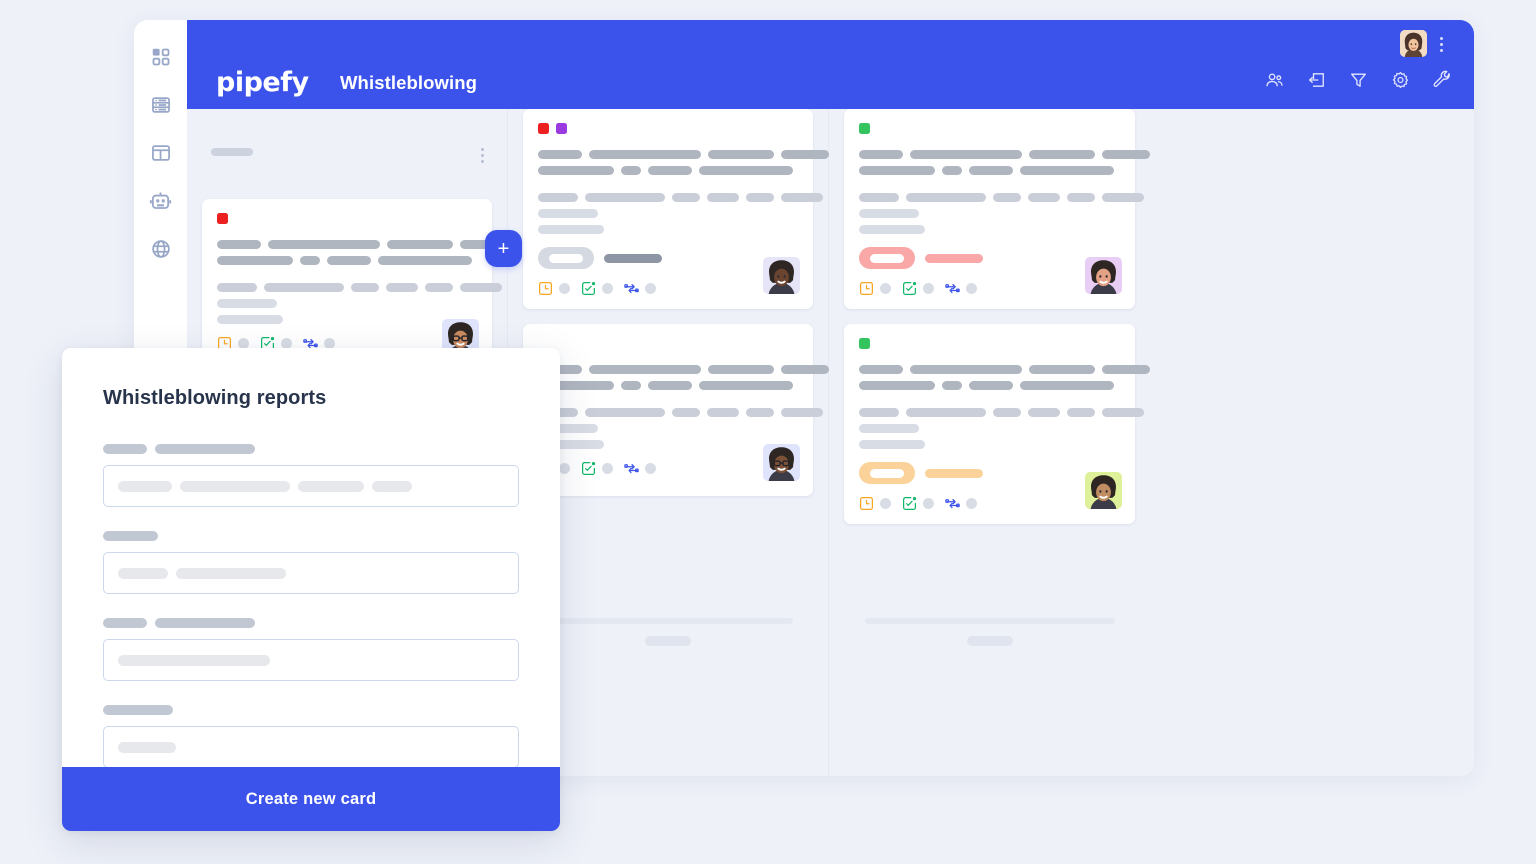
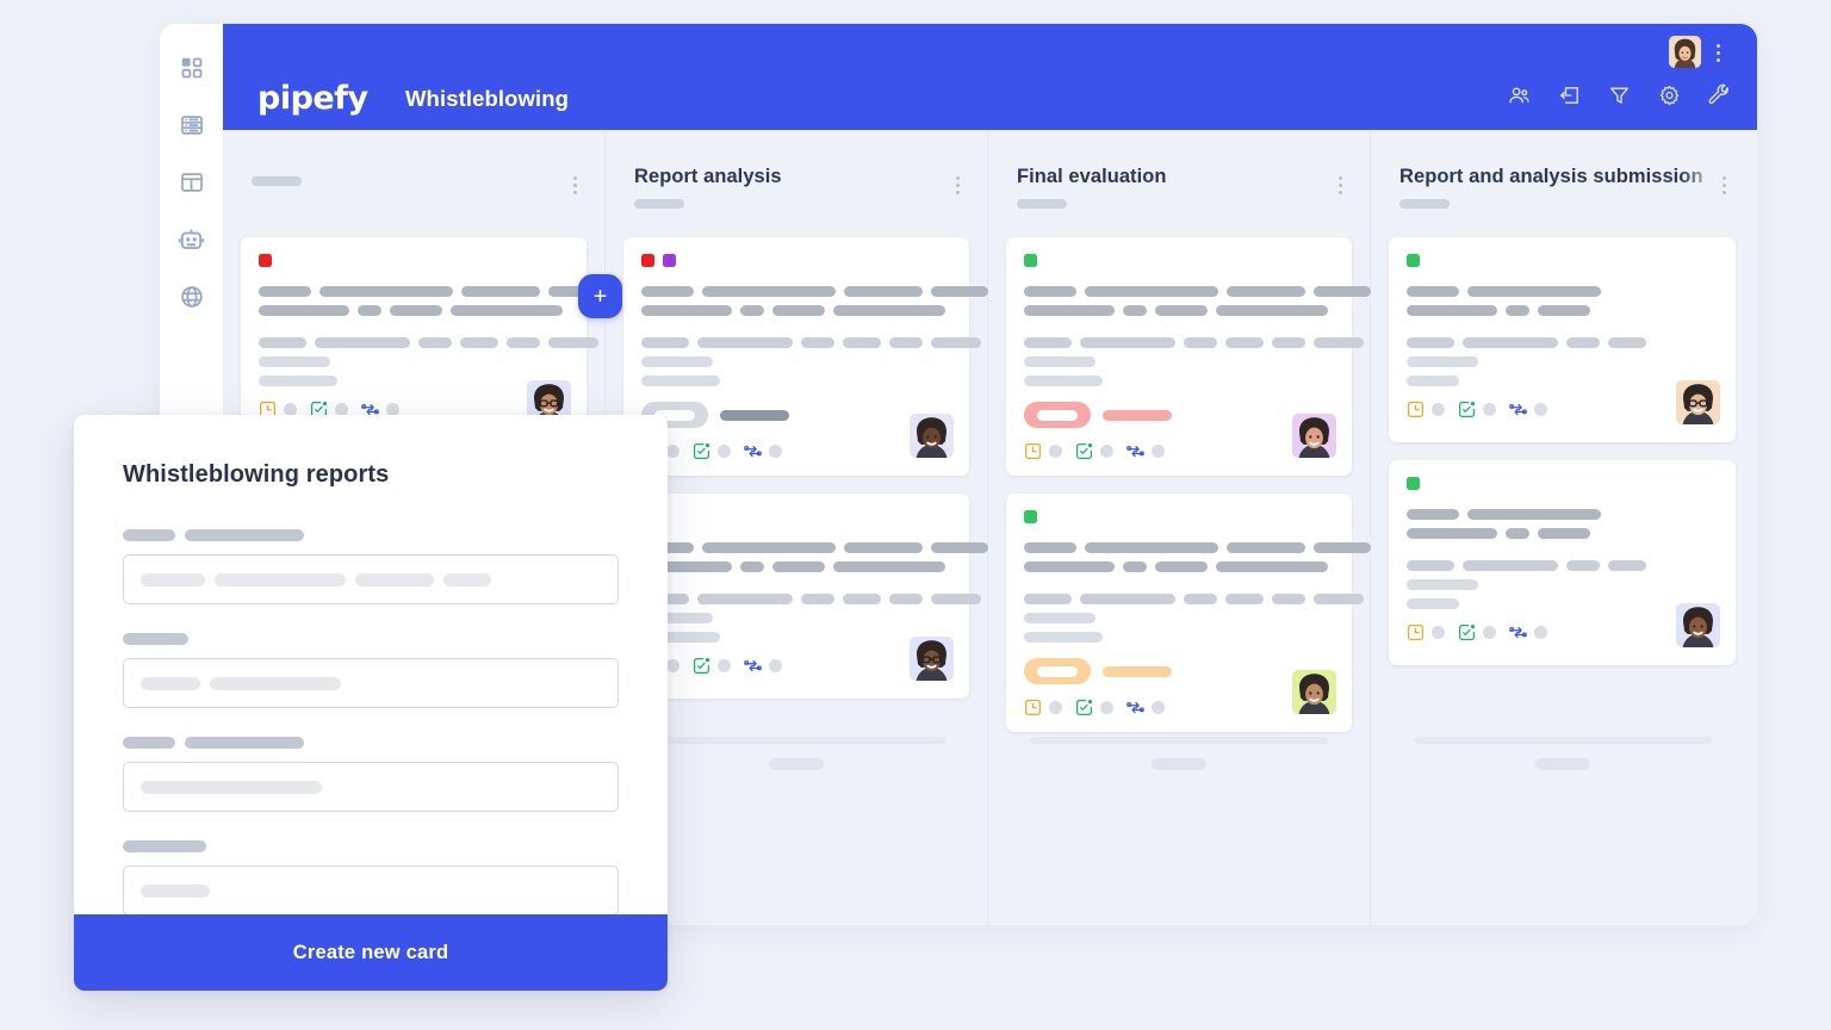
  pipefy
  Whistleblowing
  +
+ Report analysis
+ Final evaluation
+ Report and analysis submission
  Whistleblowing reports
  Create new card
